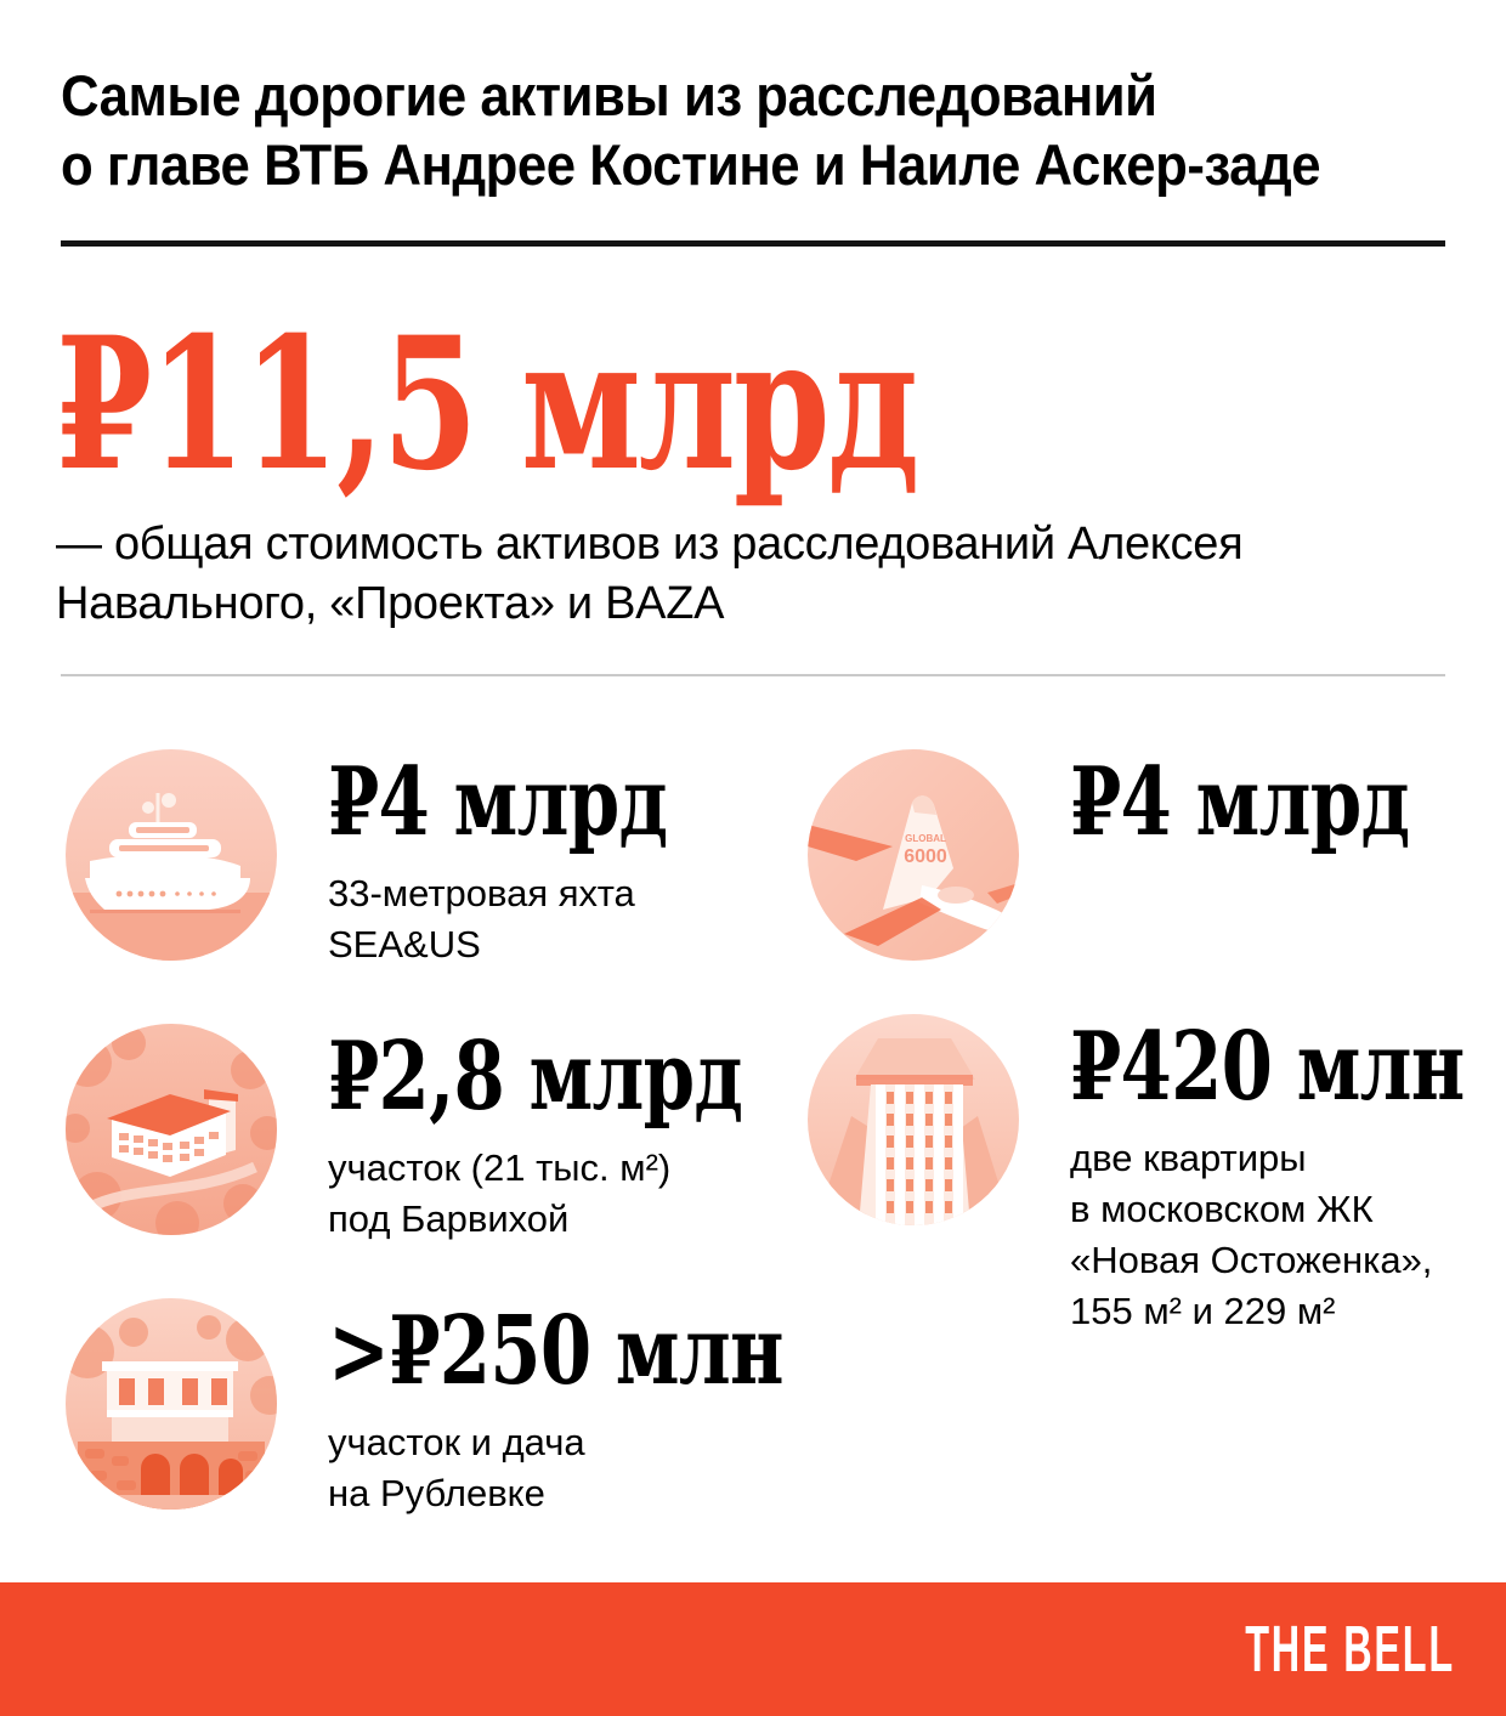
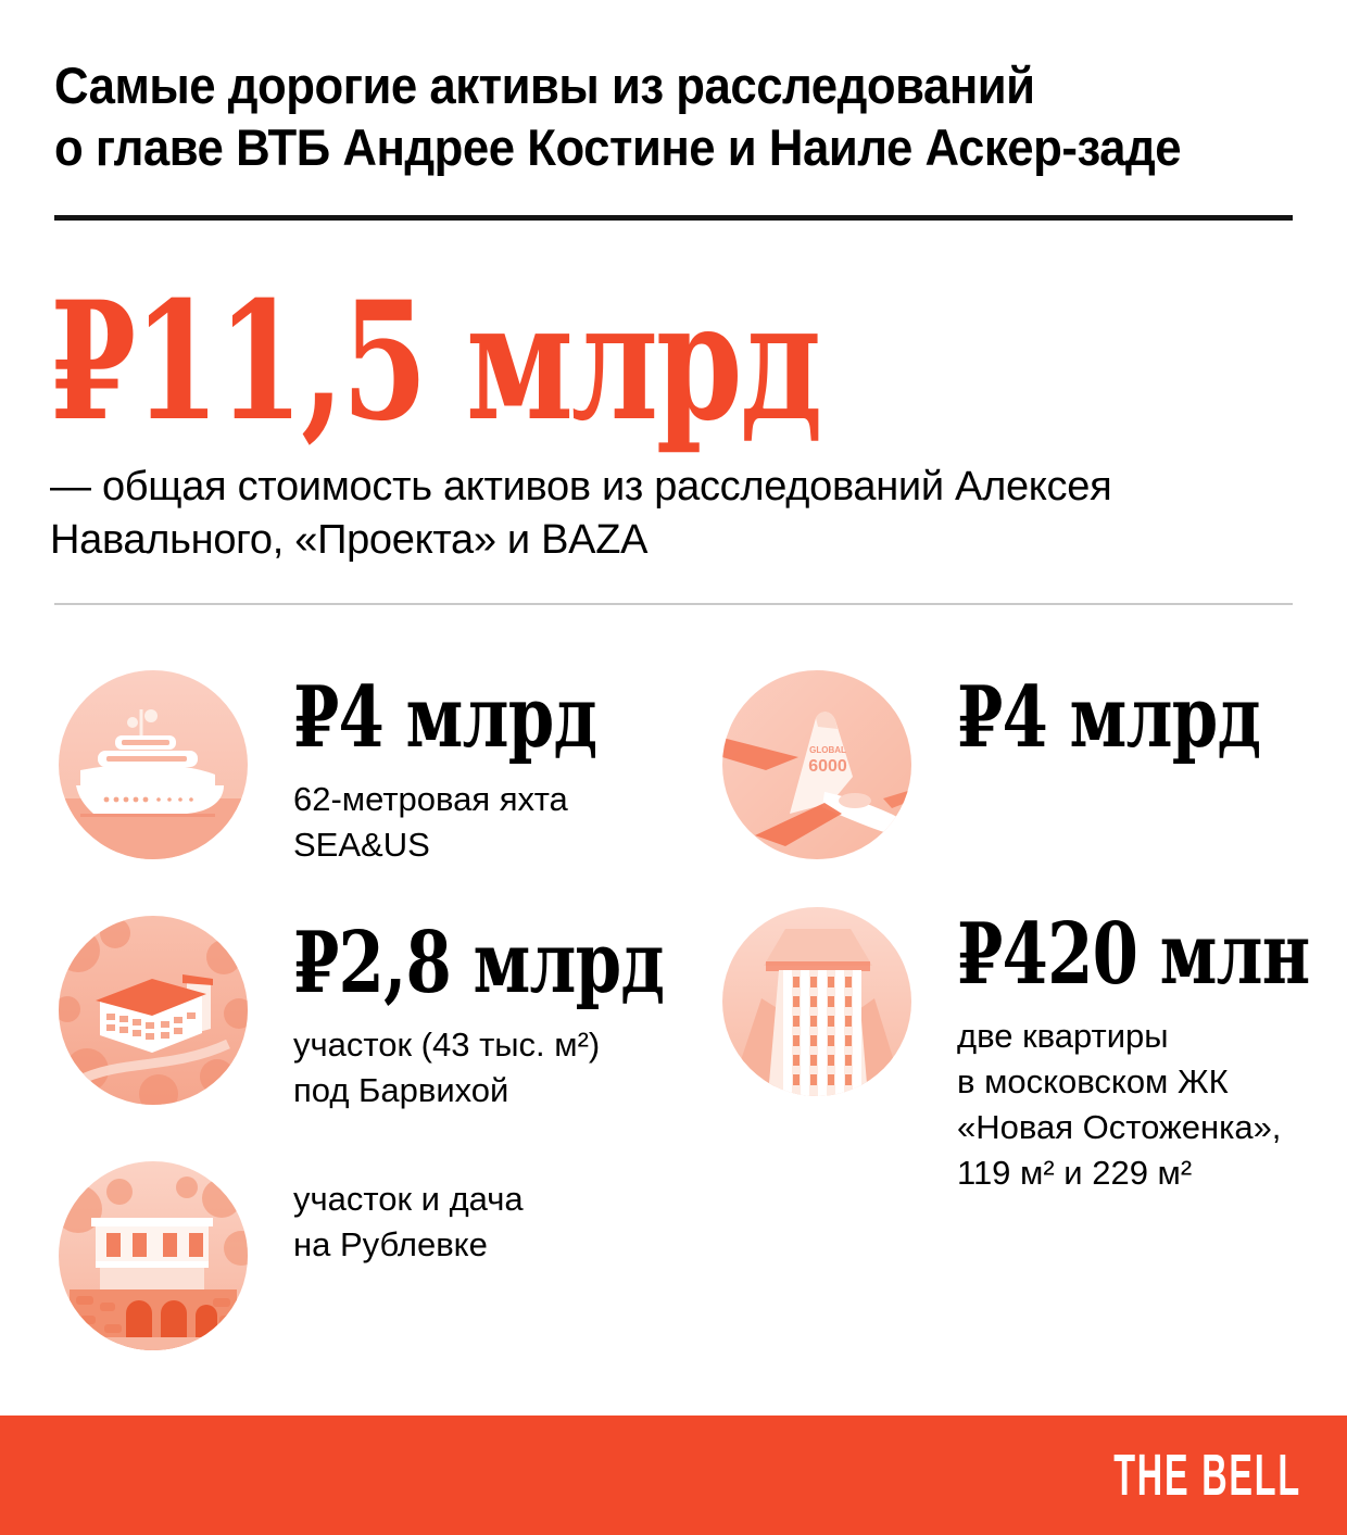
  Самые дорогие активы из расследований
  о главе ВТБ Андрее Костине и Наиле Аскер-заде
  ₽11,5 млрд
  — общая стоимость активов из расследований Алексея
  Навального, «Проекта» и BAZA
  ₽4 млрд
- 33-метровая яхта
+ 62-метровая яхта
  SEA&US
  ₽2,8 млрд
- участок (21 тыс. м²)
+ участок (43 тыс. м²)
  под Барвихой
- >₽250 млн
  участок и дача
  на Рублевке
  GLOBAL
  6000
  ₽4 млрд
  ₽420 млн
  две квартиры
  в московском ЖК
  «Новая Остоженка»,
- 155 м² и 229 м²
+ 119 м² и 229 м²
  THE BELL
